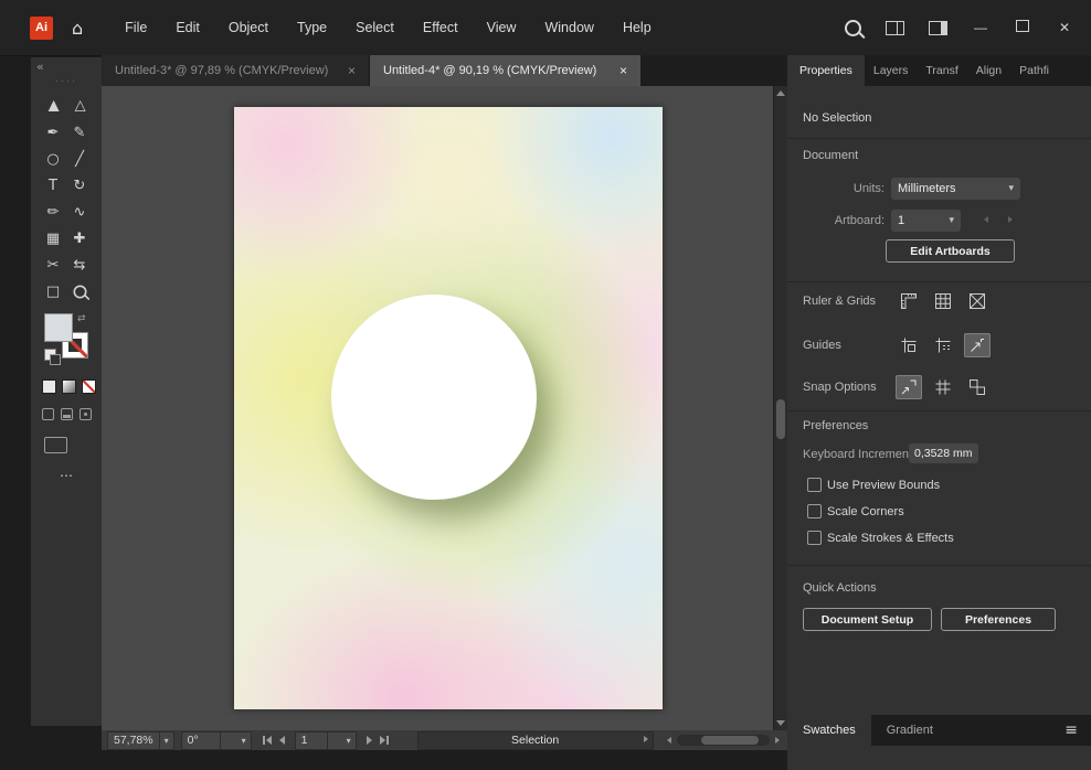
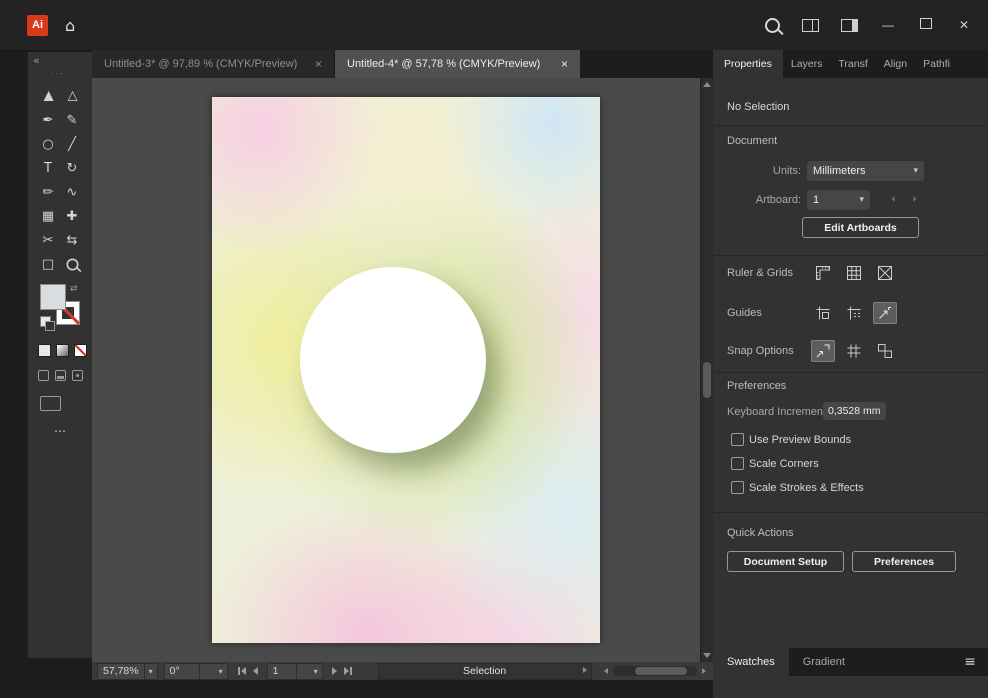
  Ai
  ⌂
- File
- Edit
- Object
- Type
- Select
- Effect
- View
- Window
- Help
  —
  ✕
  Untitled-3* @ 97,89 % (CMYK/Preview)
  ×
- Untitled-4* @ 90,19 % (CMYK/Preview)
+ Untitled-4* @ 57,78 % (CMYK/Preview)
  ×
  «
  ····
  ✒
  ✎
  ○
  ╱
  T
  ↻
  ✏
  ∿
  ▦
  ✚
  ✂
  ⇆
  □
  ⇄
  ⋯
  57,78%
  ▾
  0°
  ▾
  1
  ▾
  Selection
  Properties
  Layers
  Transf
  Align
  Pathfi
  No Selection
  Document
  Units:
  Millimeters
  ▾
  Artboard:
  1
  ▾
  Edit Artboards
  Ruler & Grids
  Guides
  Snap Options
  Preferences
  Keyboard Incremen
  0,3528 mm
  Use Preview Bounds
  Scale Corners
  Scale Strokes & Effects
  Quick Actions
  Document Setup
  Preferences
  Swatches
  Gradient
  ≡
